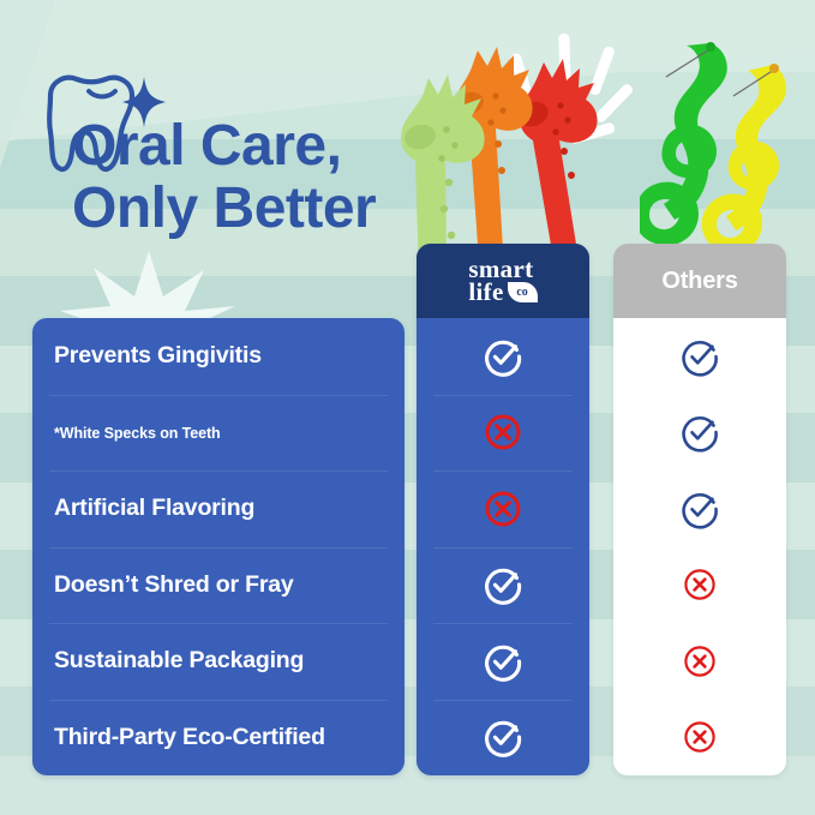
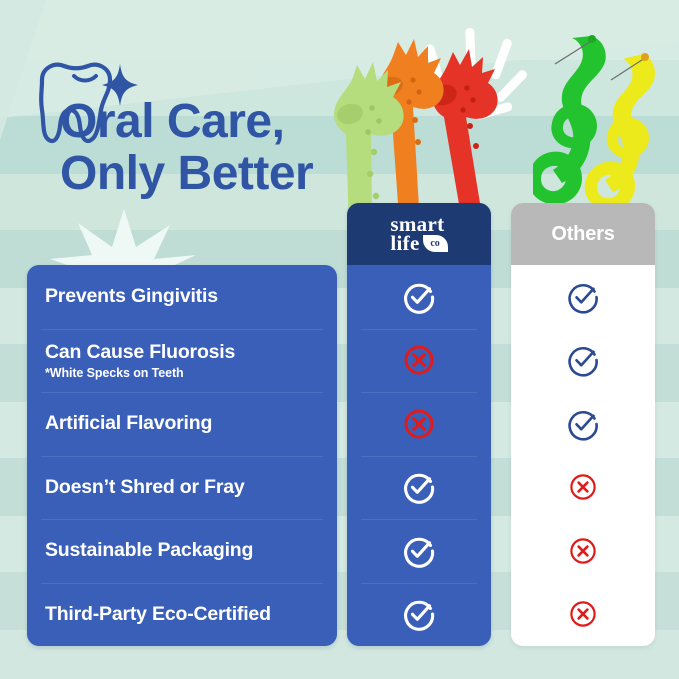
  Oral Care,
  Only Better
  Prevents Gingivitis
+ Can Cause Fluorosis
  *White Specks on Teeth
  Artificial Flavoring
  Doesn’t Shred or Fray
  Sustainable Packaging
  Third-Party Eco-Certified
  smart
  life
  co
  Others
